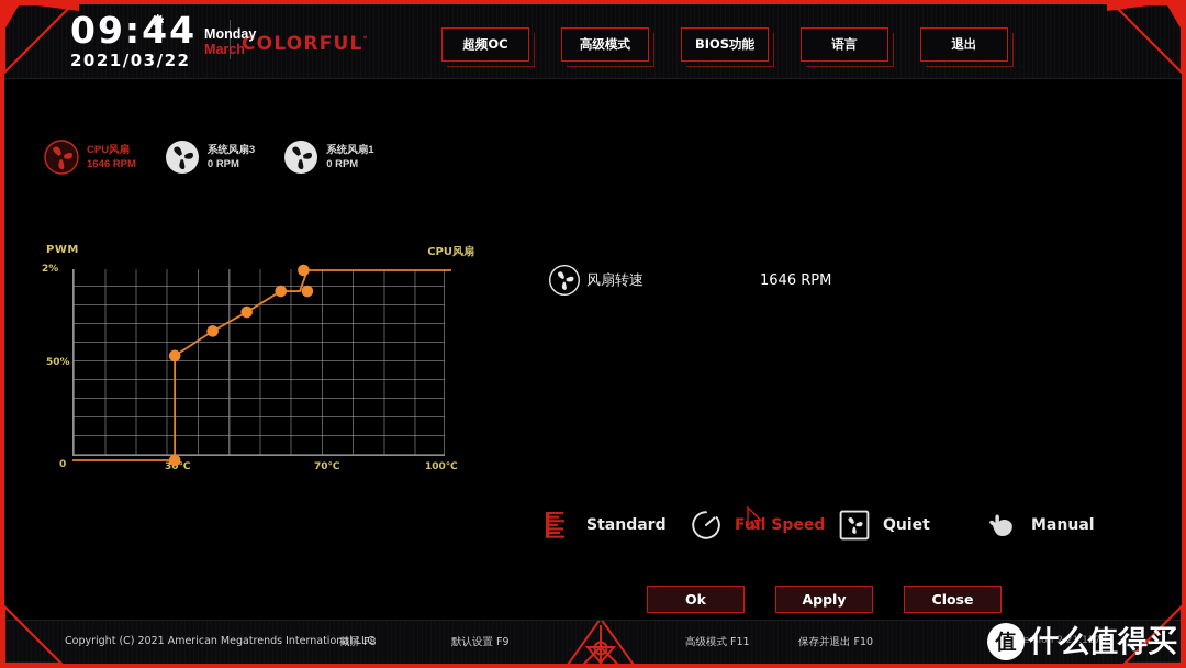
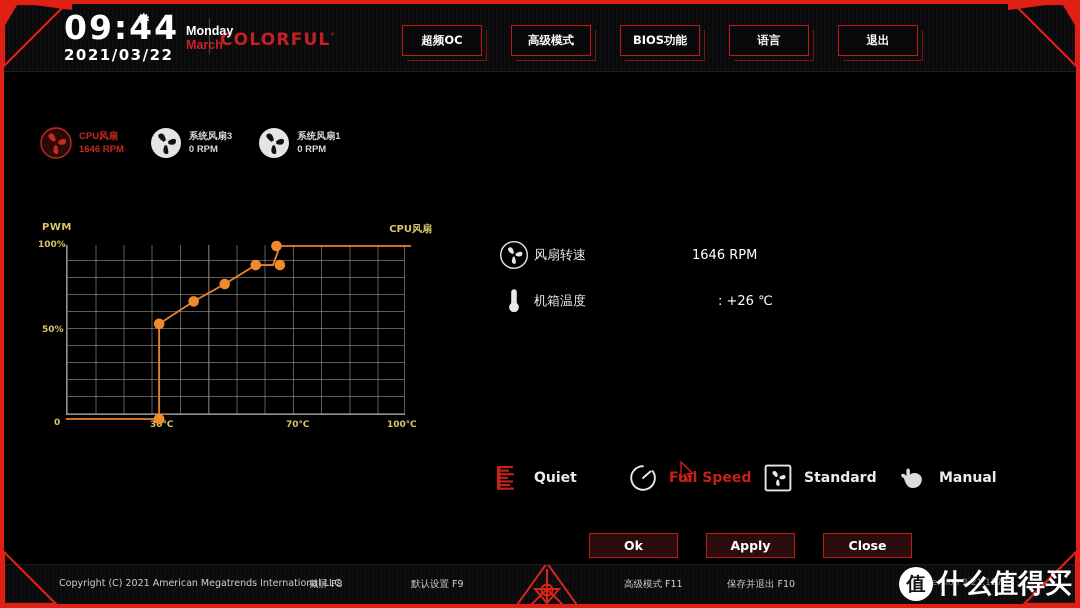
  09:44
  2021/03/22
  Monday
  March
  超频OC
  高级模式
  BIOS功能
  语言
  退出
  CPU风扇
  1646 RPM
  系统风扇3
  0 RPM
  系统风扇1
  0 RPM
  PWM
  CPU风扇
- 2%
+ 100%
  50%
  0
  30℃
  70℃
  100℃
  风扇转速
  1646 RPM
+ 机箱温度
+ : +26 ℃
- Standard
+ Quiet
  Full Speed
- Quiet
+ Standard
  Manual
  Ok
  Apply
  Close
  Copyright (C) 2021 American Megatrends International LLC
  截屏 F8
  默认设置 F9
  高级模式 F11
  保存并退出 F10
  ersion 2.21.1278
  值
  什么值得买
